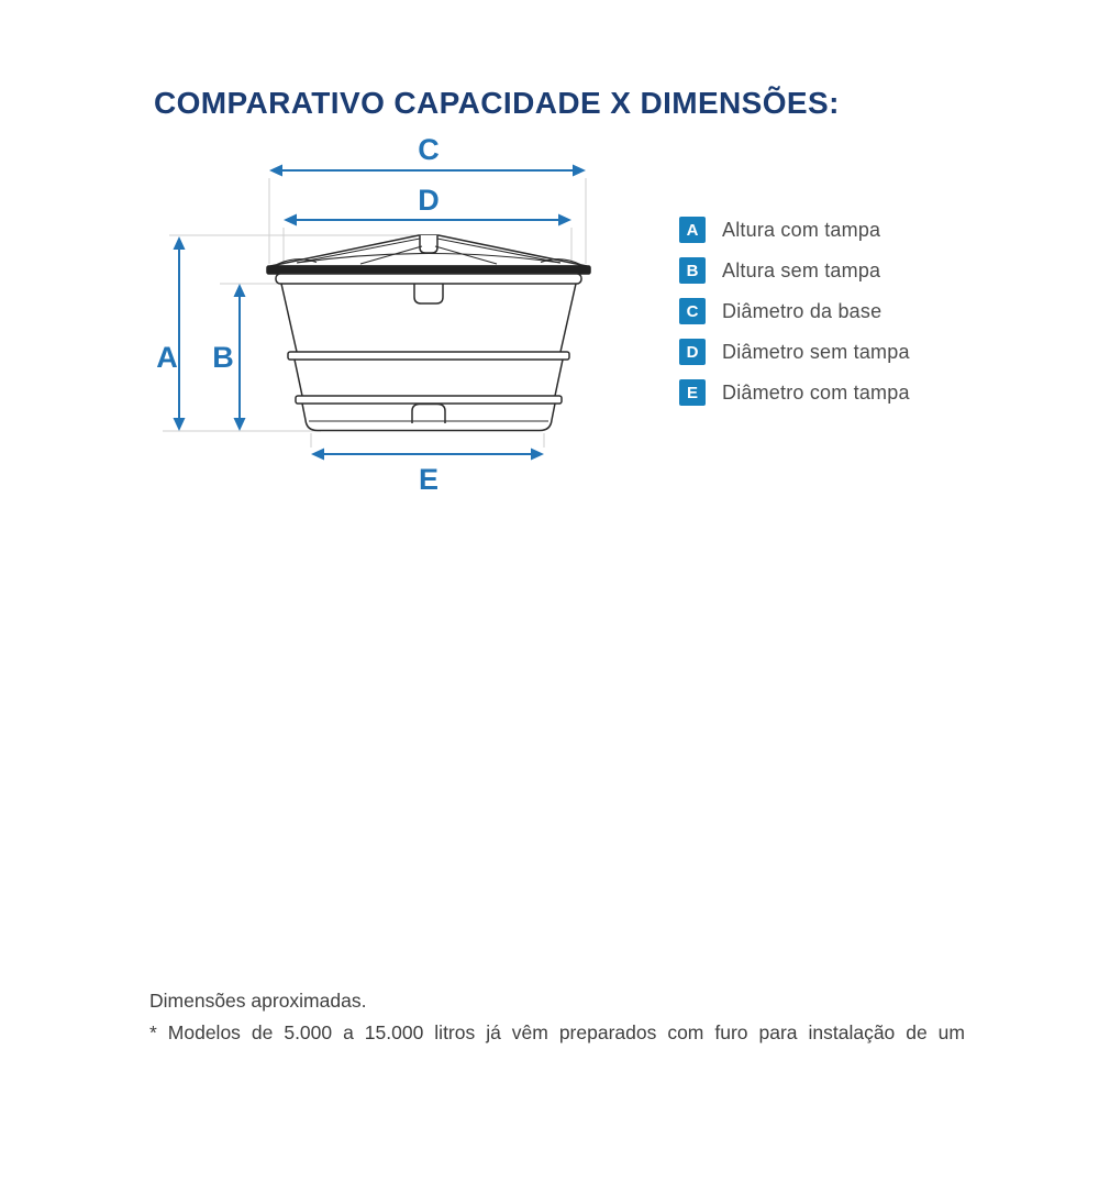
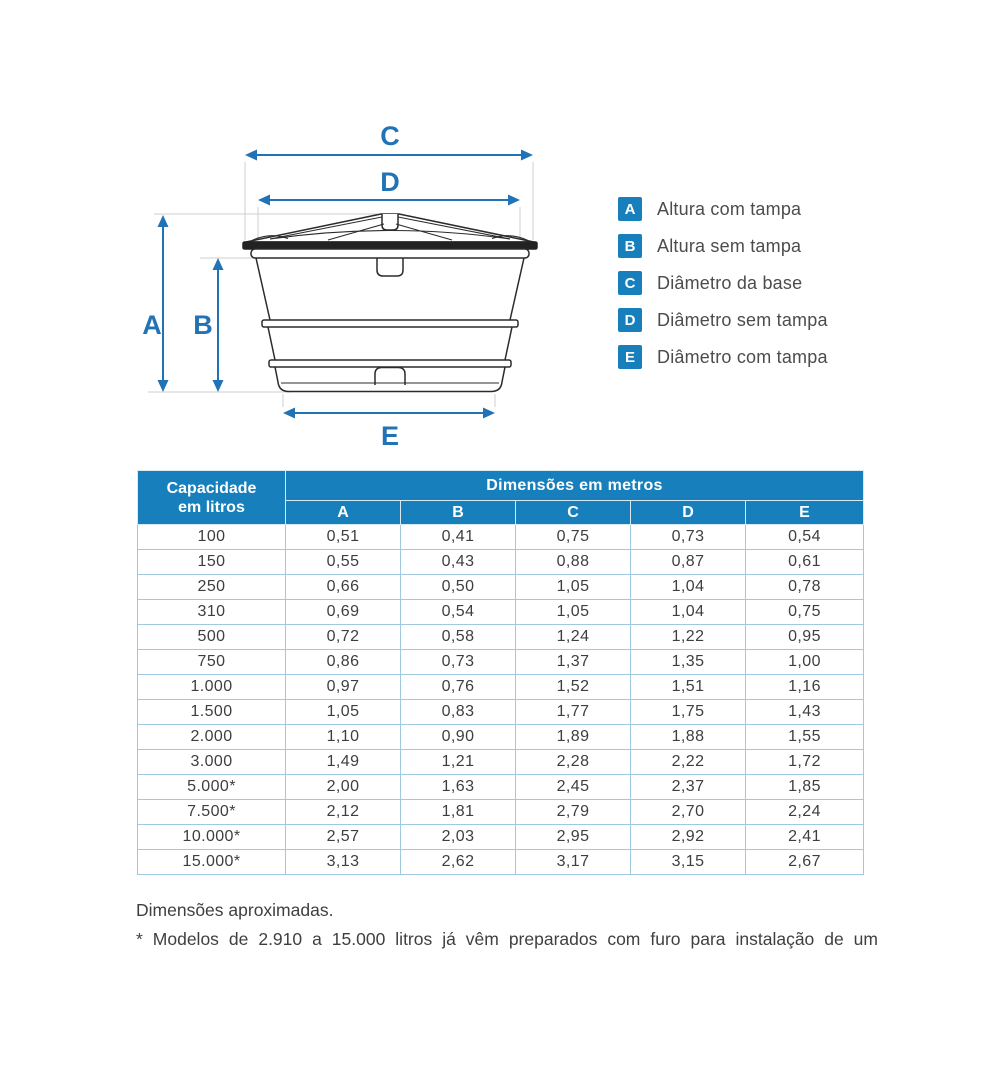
- COMPARATIVO CAPACIDADE X DIMENSÕES:
  C
  D
  A
  B
  E
  A
  Altura com tampa
  B
  Altura sem tampa
  C
  Diâmetro da base
  D
  Diâmetro sem tampa
  E
  Diâmetro com tampa
+ Capacidade em litros	Dimensões em metros
+ A	B	C	D	E
+ 100	0,51	0,41	0,75	0,73	0,54
+ 150	0,55	0,43	0,88	0,87	0,61
+ 250	0,66	0,50	1,05	1,04	0,78
+ 310	0,69	0,54	1,05	1,04	0,75
+ 500	0,72	0,58	1,24	1,22	0,95
+ 750	0,86	0,73	1,37	1,35	1,00
+ 1.000	0,97	0,76	1,52	1,51	1,16
+ 1.500	1,05	0,83	1,77	1,75	1,43
+ 2.000	1,10	0,90	1,89	1,88	1,55
+ 3.000	1,49	1,21	2,28	2,22	1,72
+ 5.000*	2,00	1,63	2,45	2,37	1,85
+ 7.500*	2,12	1,81	2,79	2,70	2,24
+ 10.000*	2,57	2,03	2,95	2,92	2,41
+ 15.000*	3,13	2,62	3,17	3,15	2,67
  Dimensões aproximadas.
- * Modelos de 5.000 a 15.000 litros já vêm preparados com furo para instalação de um
+ * Modelos de 2.910 a 15.000 litros já vêm preparados com furo para instalação de um
